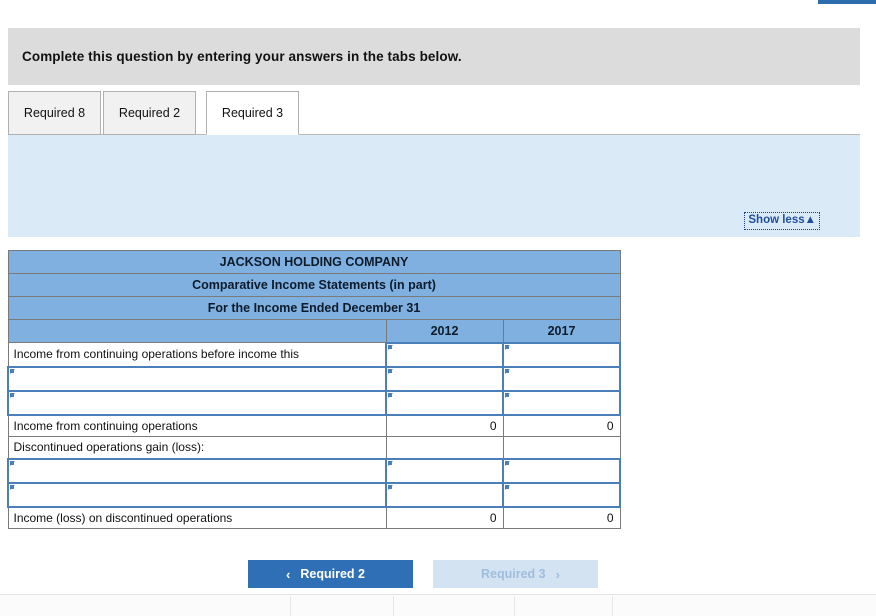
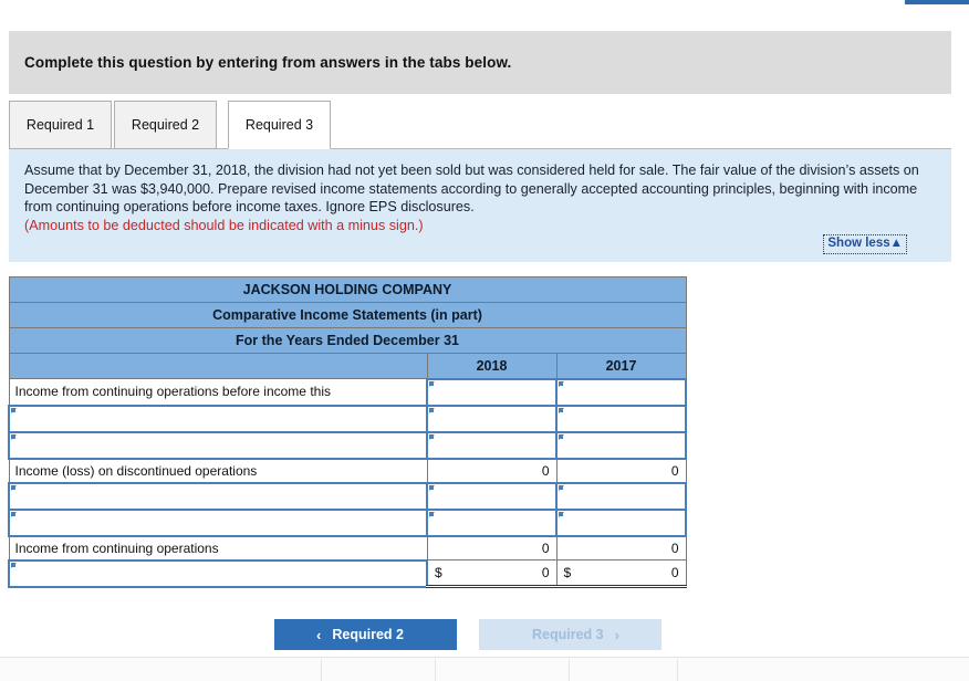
- Complete this question by entering your answers in the tabs below.
+ Complete this question by entering from answers in the tabs below.
- Required 8
+ Required 1
  Required 2
  Required 3
+ Assume that by December 31, 2018, the division had not yet been sold but was considered held for sale. The fair value of the division’s assets on December 31 was $3,940,000. Prepare revised income statements according to generally accepted accounting principles, beginning with income from continuing operations before income taxes. Ignore EPS disclosures.
+ (Amounts to be deducted should be indicated with a minus sign.)
  Show less▲
  JACKSON HOLDING COMPANY
  Comparative Income Statements (in part)
- For the Income Ended December 31
+ For the Years Ended December 31
- 	2012	2017
+ 	2018	2017
  Income from continuing operations before income this
- Income from continuing operations	0	0
+ Income (loss) on discontinued operations	0	0
- Discontinued operations gain (loss):
- Income (loss) on discontinued operations	0	0
+ Income from continuing operations	0	0
+ 	$ 0	$ 0
  ‹
  Required 2
  Required 3
  ›
